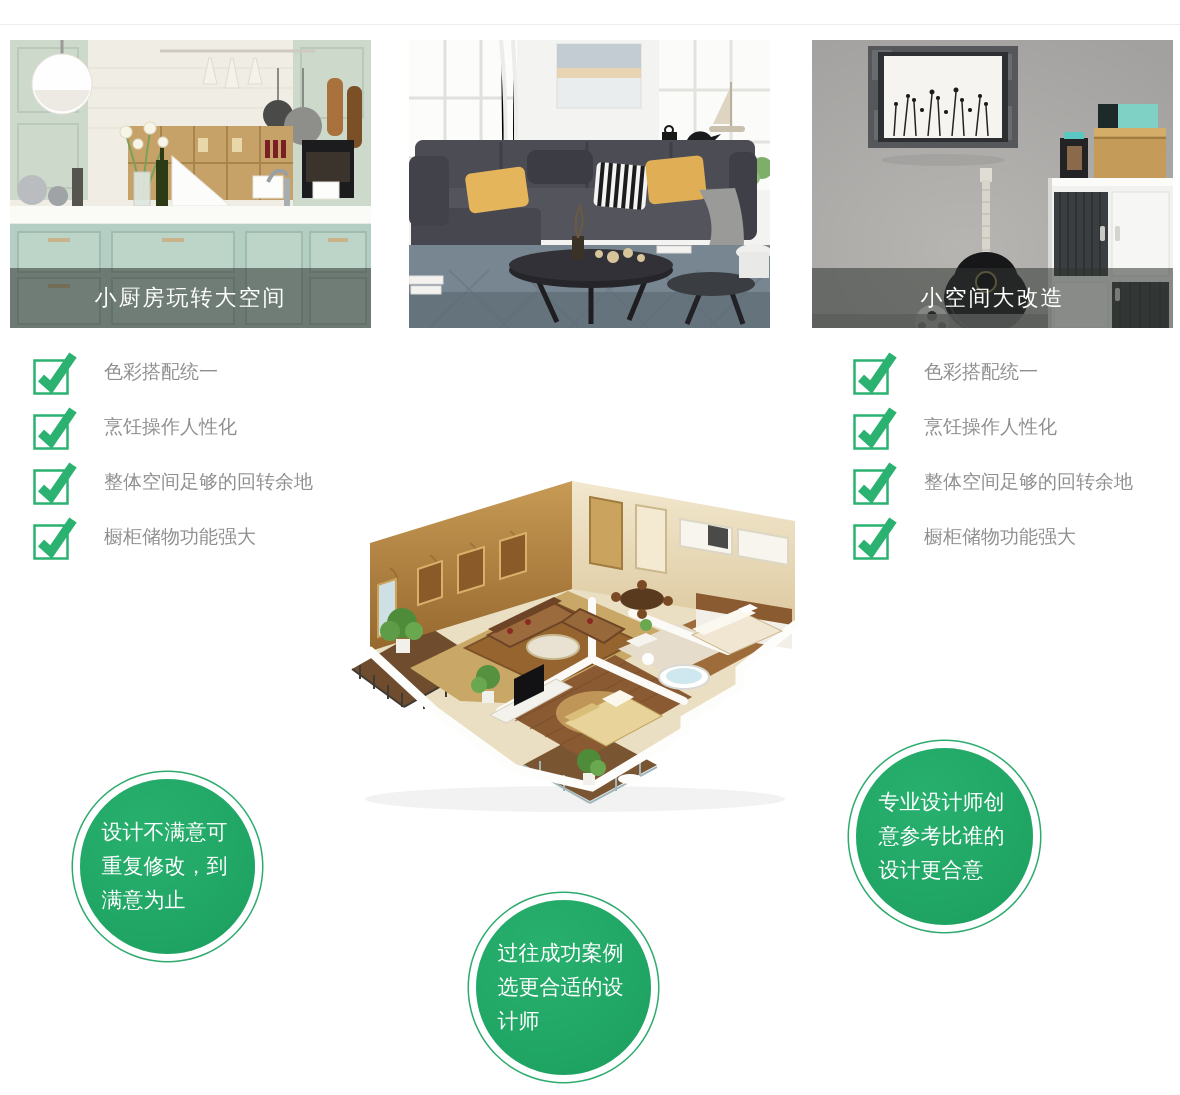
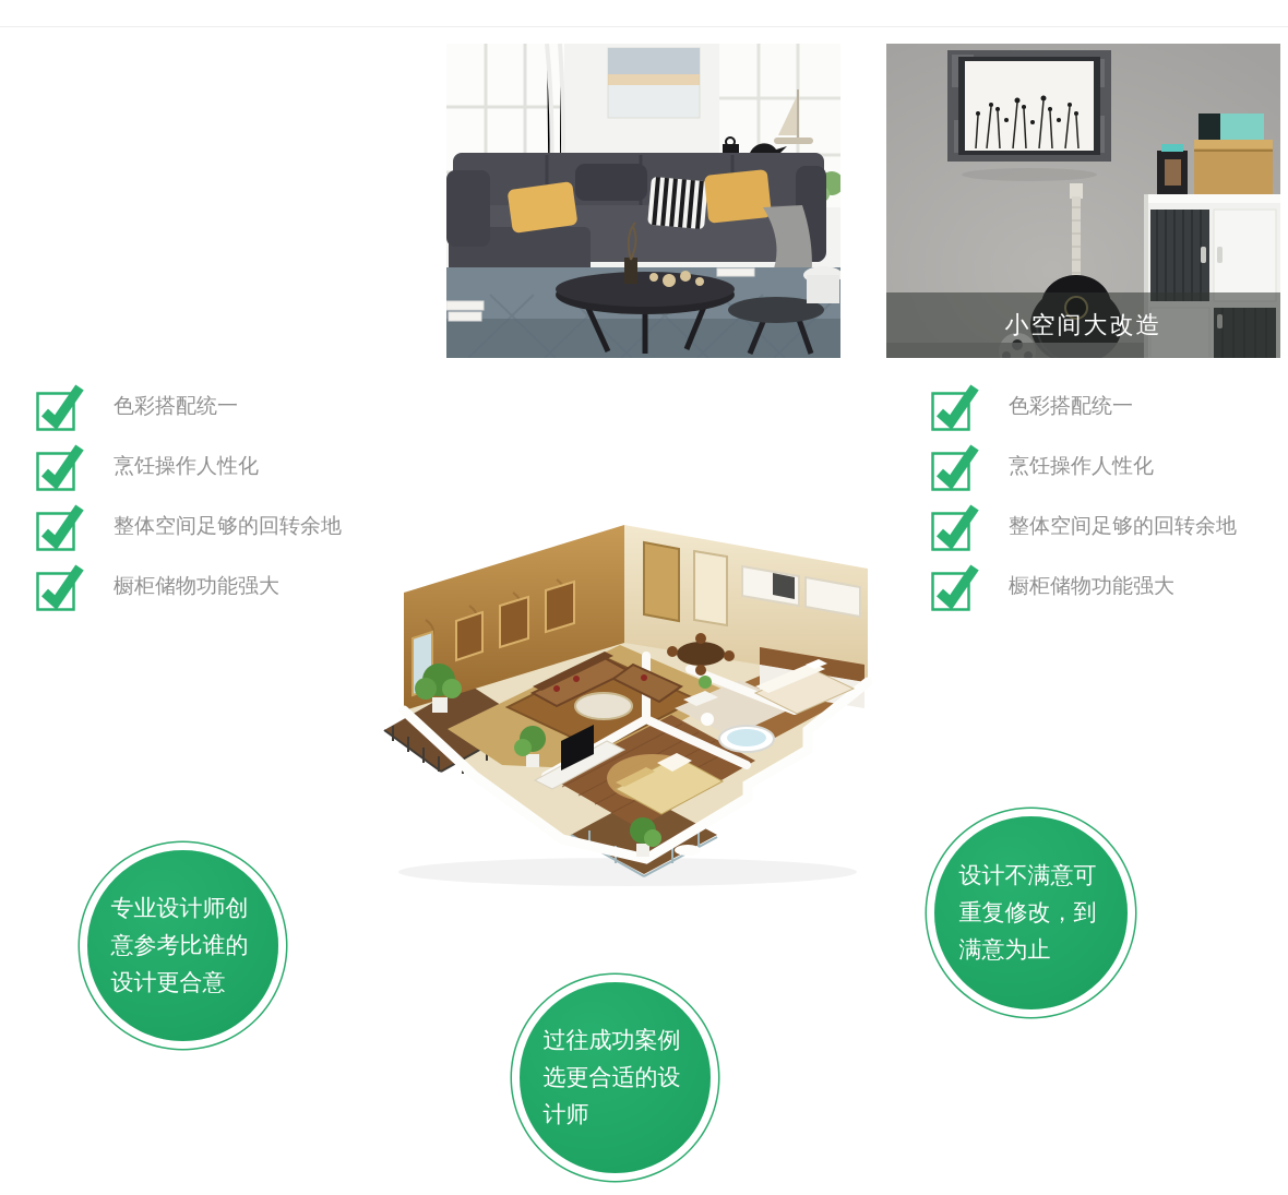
- 小厨房玩转大空间
  小空间大改造
  色彩搭配统一
  烹饪操作人性化
  整体空间足够的回转余地
  橱柜储物功能强大
  色彩搭配统一
  烹饪操作人性化
  整体空间足够的回转余地
  橱柜储物功能强大
- 设计不满意可重复修改，到满意为止
+ 专业设计师创意参考比谁的设计更合意
  过往成功案例选更合适的设计师
- 专业设计师创意参考比谁的设计更合意
+ 设计不满意可重复修改，到满意为止
